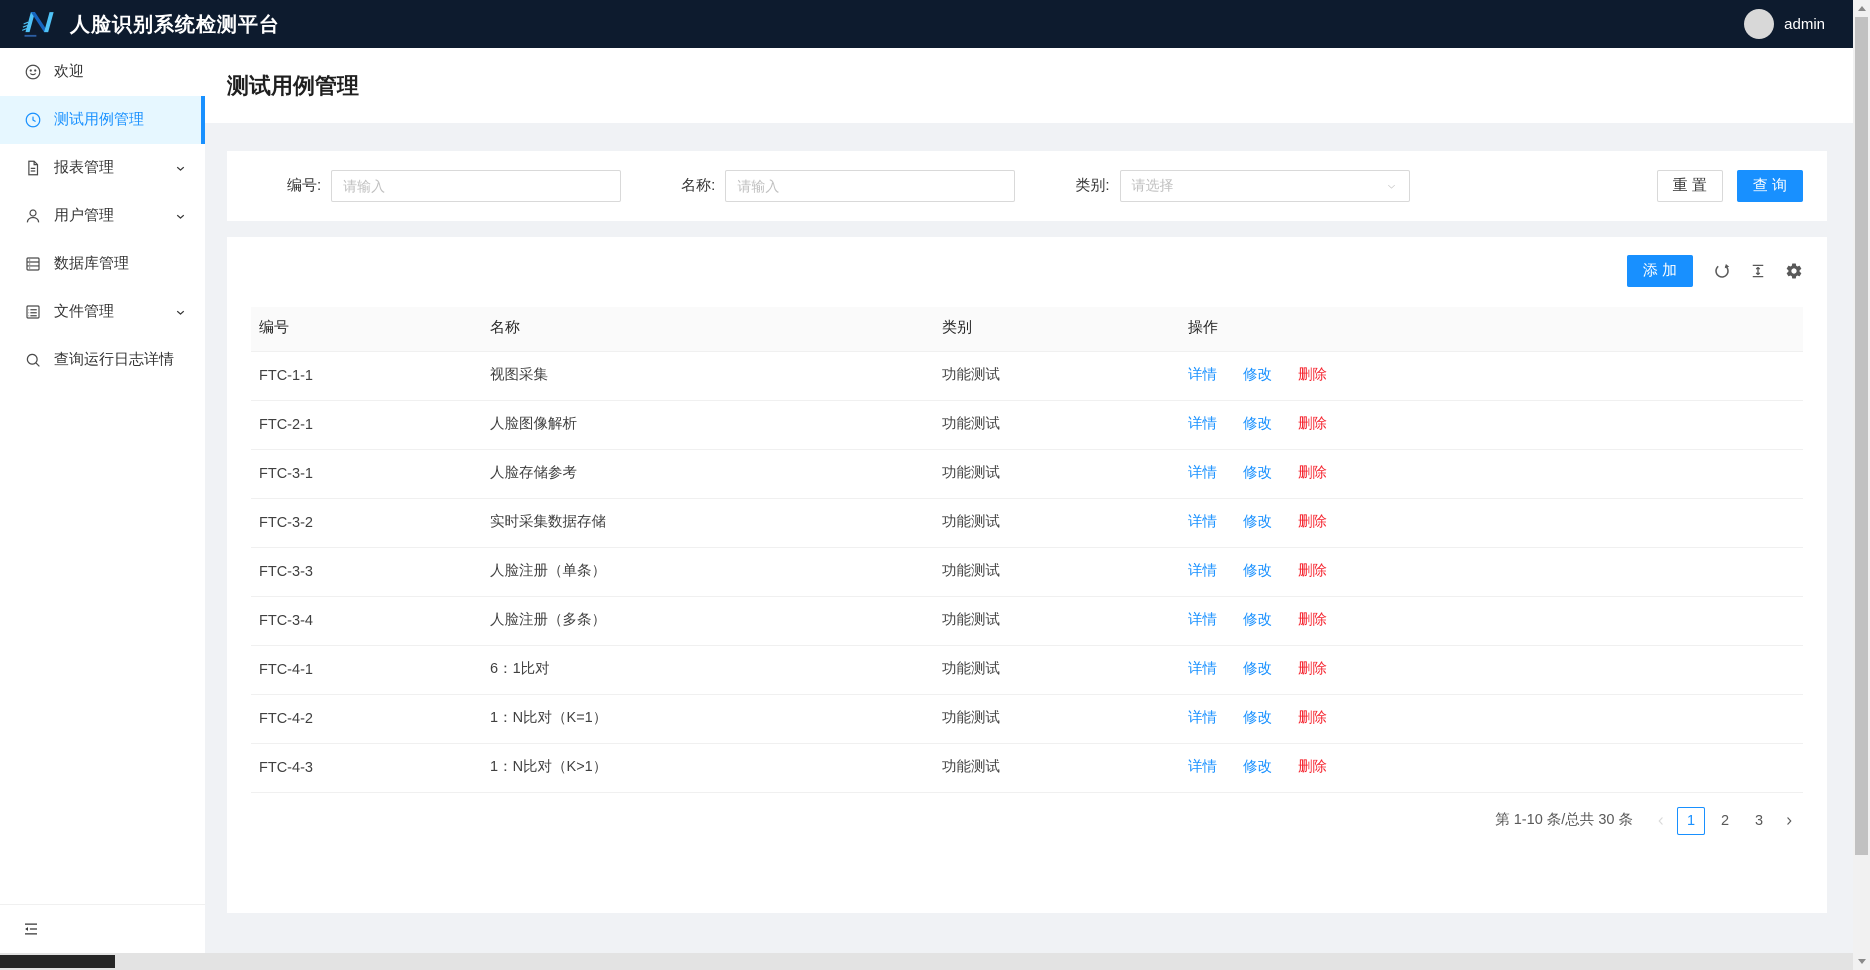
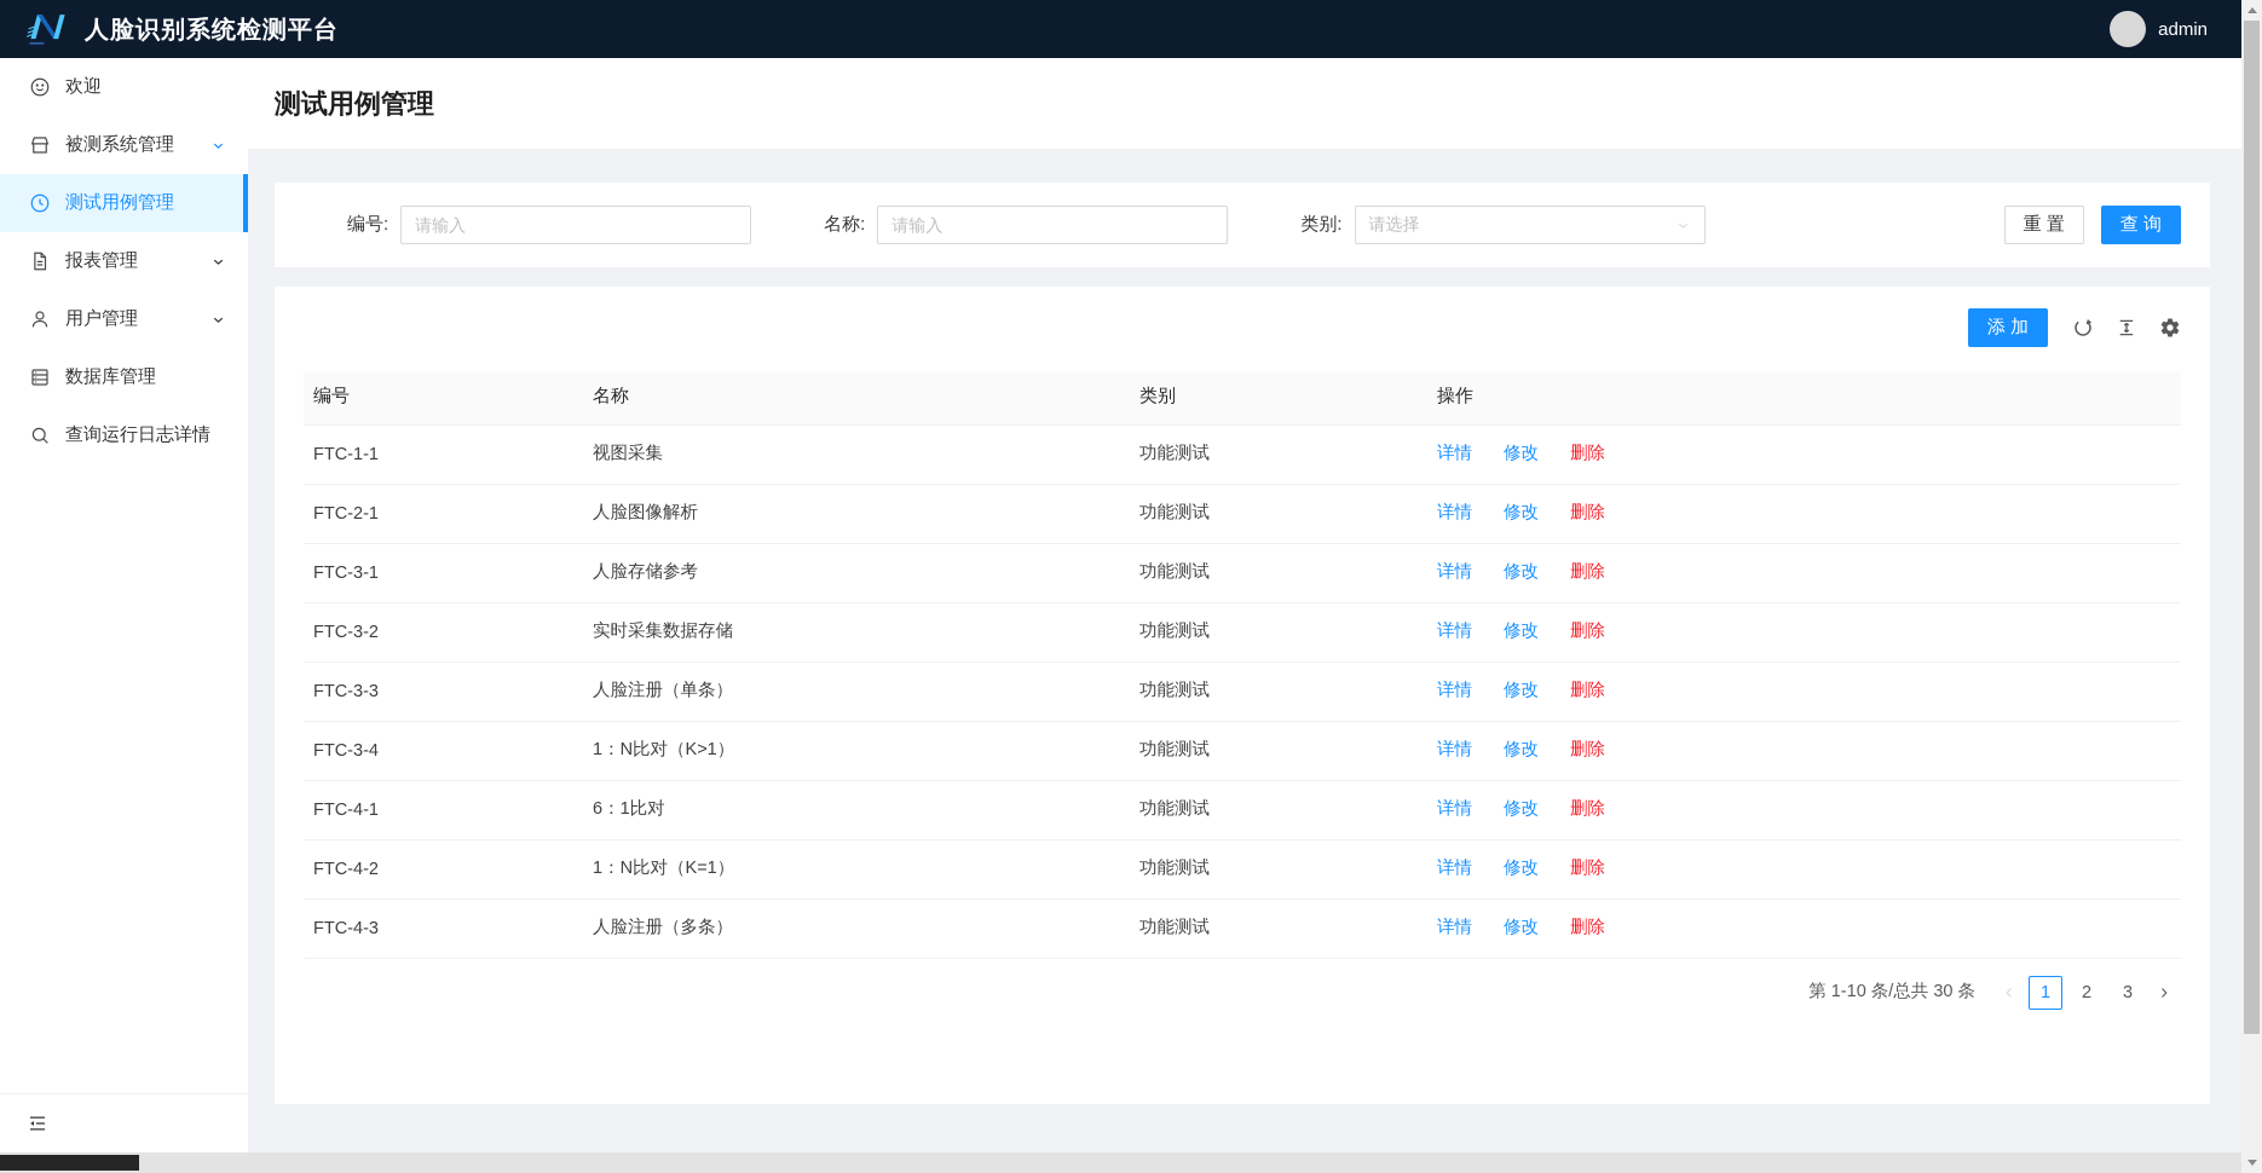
  人脸识别系统检测平台
  admin
  欢迎
+ 被测系统管理
  测试用例管理
  报表管理
  用户管理
  数据库管理
- 文件管理
  查询运行日志详情
  测试用例管理
  编号:
  请输入
  名称:
  请输入
  类别:
  请选择
  重 置
  查 询
  添 加
  编号	名称	类别	操作
  FTC-1-1	视图采集	功能测试	详情 修改 删除
  FTC-2-1	人脸图像解析	功能测试	详情 修改 删除
  FTC-3-1	人脸存储参考	功能测试	详情 修改 删除
  FTC-3-2	实时采集数据存储	功能测试	详情 修改 删除
  FTC-3-3	人脸注册（单条）	功能测试	详情 修改 删除
- FTC-3-4	人脸注册（多条）	功能测试	详情 修改 删除
+ FTC-3-4	1：N比对（K>1）	功能测试	详情 修改 删除
  FTC-4-1	6：1比对	功能测试	详情 修改 删除
  FTC-4-2	1：N比对（K=1）	功能测试	详情 修改 删除
- FTC-4-3	1：N比对（K>1）	功能测试	详情 修改 删除
+ FTC-4-3	人脸注册（多条）	功能测试	详情 修改 删除
  第 1-10 条/总共 30 条
  1
  2
  3
